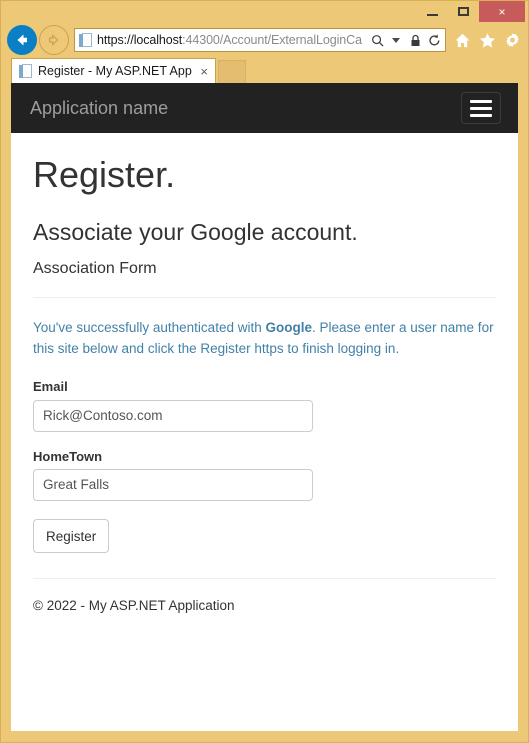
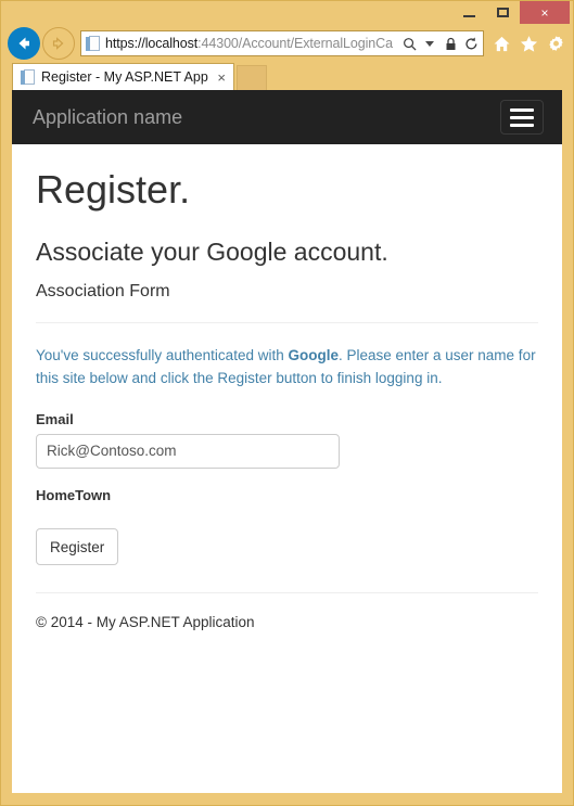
  ×
  https://localhost:44300/Account/ExternalLoginCa
  Register - My ASP.NET App
  ×
  Application name
  Register.
  Associate your Google account.
  Association Form
- You've successfully authenticated with Google. Please enter a user name for this site below and click the Register https to finish logging in.
+ You've successfully authenticated with Google. Please enter a user name for this site below and click the Register button to finish logging in.
  Email
  Rick@Contoso.com
  HomeTown
- Great Falls
  Register
- © 2022 - My ASP.NET Application
+ © 2014 - My ASP.NET Application
